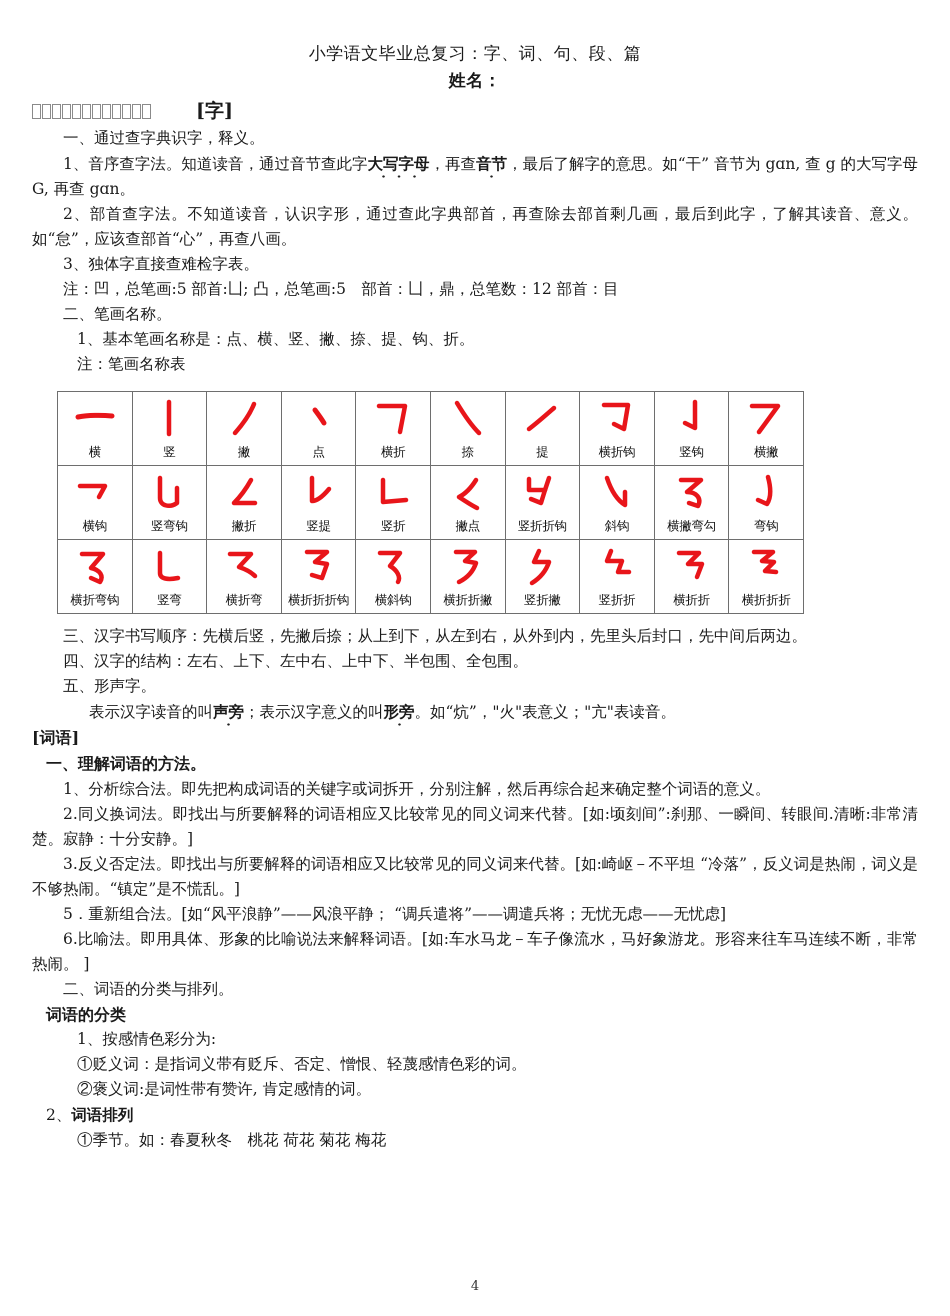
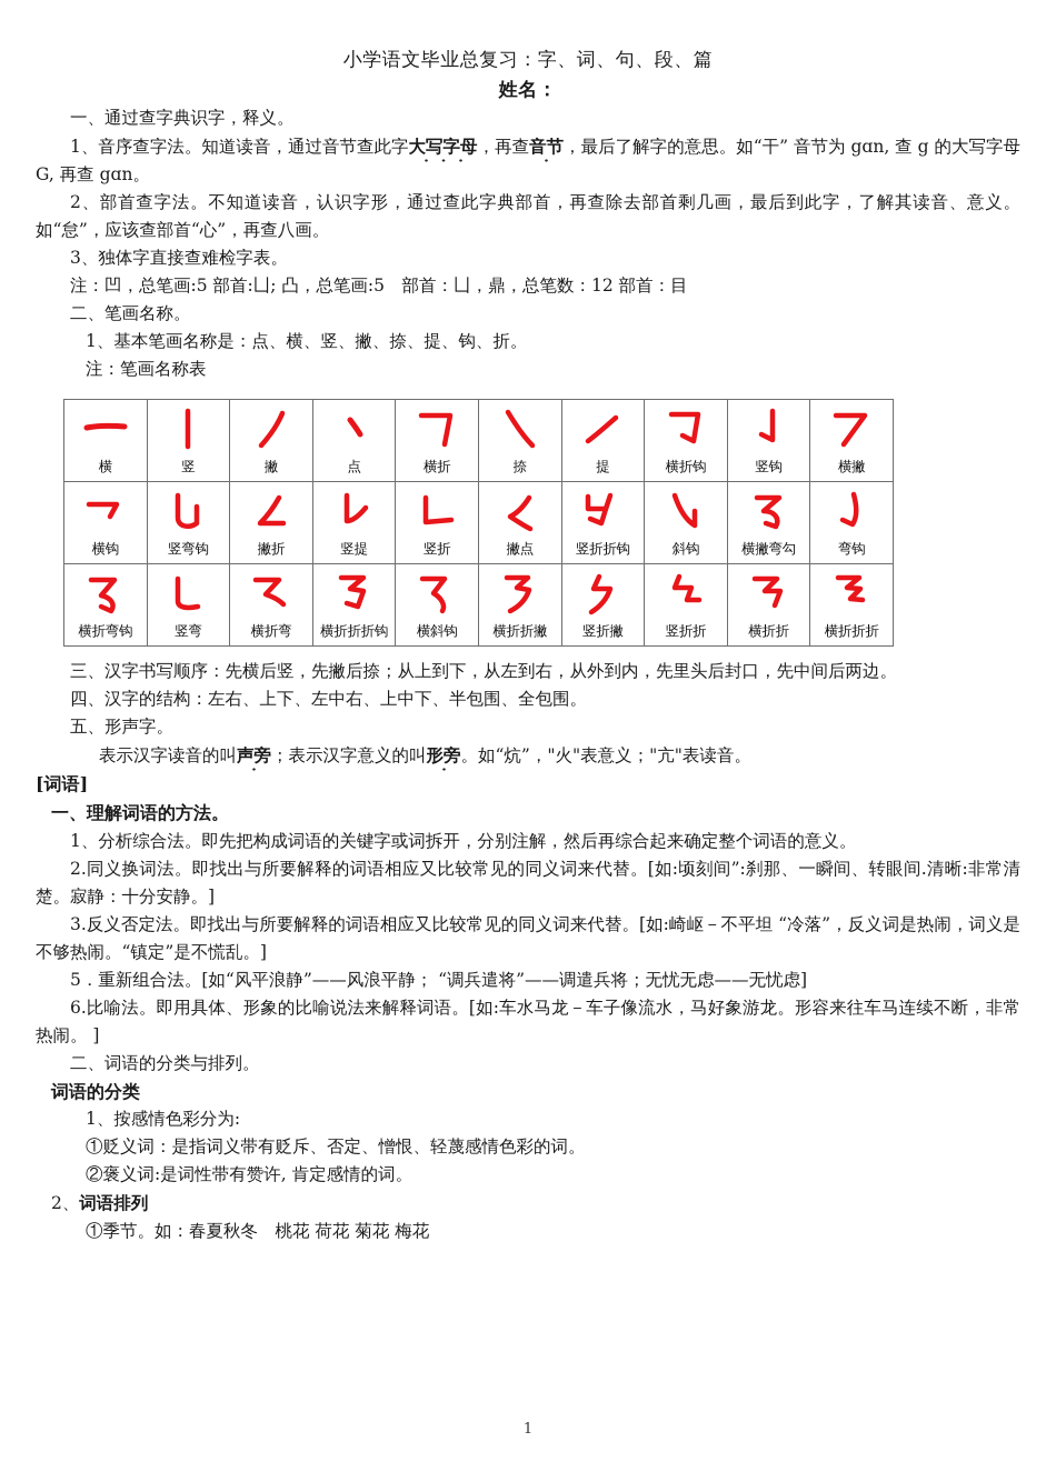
  小学语文毕业总复习：字、词、句、段、篇
  姓名：
- [字]
  一、通过查字典识字，释义。
  1、音序查字法。知道读音，通过音节查此字大写字母，再查音节，最后了解字的意思。如“干” 音节为 gɑn, 查 g 的大写字母 G, 再查 gɑn。
  2、部首查字法。不知道读音，认识字形，通过查此字典部首，再查除去部首剩几画，最后到此字，了解其读音、意义。如“怠”，应该查部首“心”，再查八画。
  3、独体字直接查难检字表。
  注：凹，总笔画:5 部首:凵; 凸，总笔画:5 部首：凵，鼎，总笔数：12 部首：目
  二、笔画名称。
  1、基本笔画名称是：点、横、竖、撇、捺、提、钩、折。
  注：笔画名称表
  横	竖	撇	点	横折	捺	提	横折钩	竖钩	横撇
  横钩	竖弯钩	撇折	竖提	竖折	撇点	竖折折钩	斜钩	横撇弯勾	弯钩
  横折弯钩	竖弯	横折弯	横折折折钩	横斜钩	横折折撇	竖折撇	竖折折	横折折	横折折折
  三、汉字书写顺序：先横后竖，先撇后捺；从上到下，从左到右，从外到内，先里头后封口，先中间后两边。
  四、汉字的结构：左右、上下、左中右、上中下、半包围、全包围。
  五、形声字。
  表示汉字读音的叫声旁；表示汉字意义的叫形旁。如“炕”，"火"表意义；"亢"表读音。
  [词语]
  一、理解词语的方法。
  1、分析综合法。即先把构成词语的关键字或词拆开，分别注解，然后再综合起来确定整个词语的意义。
  2.同义换词法。即找出与所要解释的词语相应又比较常见的同义词来代替。[如:顷刻间”:刹那、一瞬间、转眼间.清晰:非常清楚。寂静：十分安静。]
  3.反义否定法。即找出与所要解释的词语相应又比较常见的同义词来代替。[如:崎岖－不平坦 “冷落”，反义词是热闹，词义是不够热闹。“镇定”是不慌乱。]
  5．重新组合法。[如“风平浪静”——风浪平静； “调兵遣将”——调遣兵将；无忧无虑——无忧虑]
  6.比喻法。即用具体、形象的比喻说法来解释词语。[如:车水马龙－车子像流水，马好象游龙。形容来往车马连续不断，非常热闹。 ]
  二、词语的分类与排列。
  词语的分类
  1、按感情色彩分为:
  ①贬义词：是指词义带有贬斥、否定、憎恨、轻蔑感情色彩的词。
  ②褒义词:是词性带有赞许, 肯定感情的词。
  2、词语排列
  ①季节。如：春夏秋冬 桃花 荷花 菊花 梅花
- 4
+ 1
